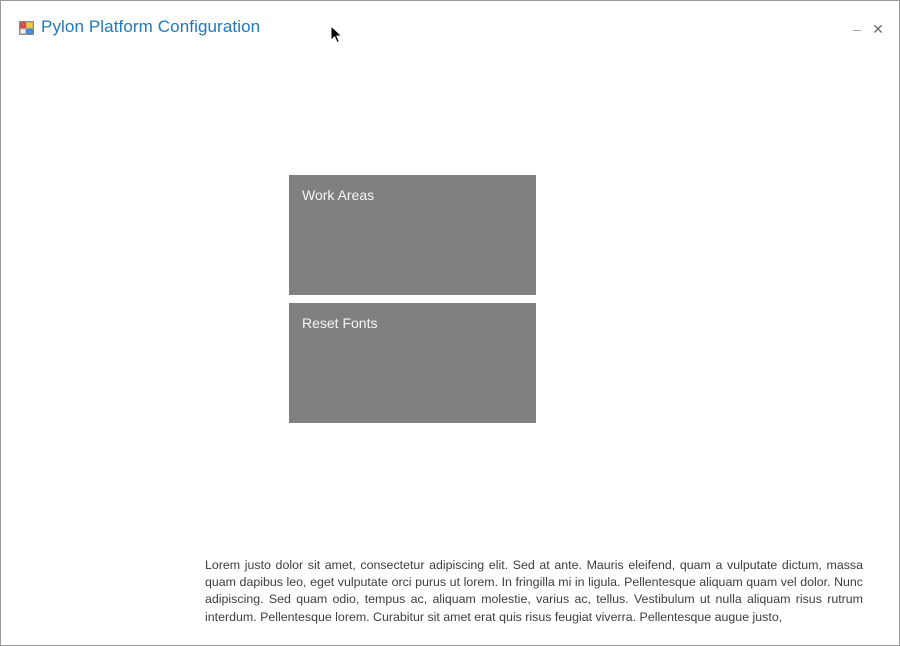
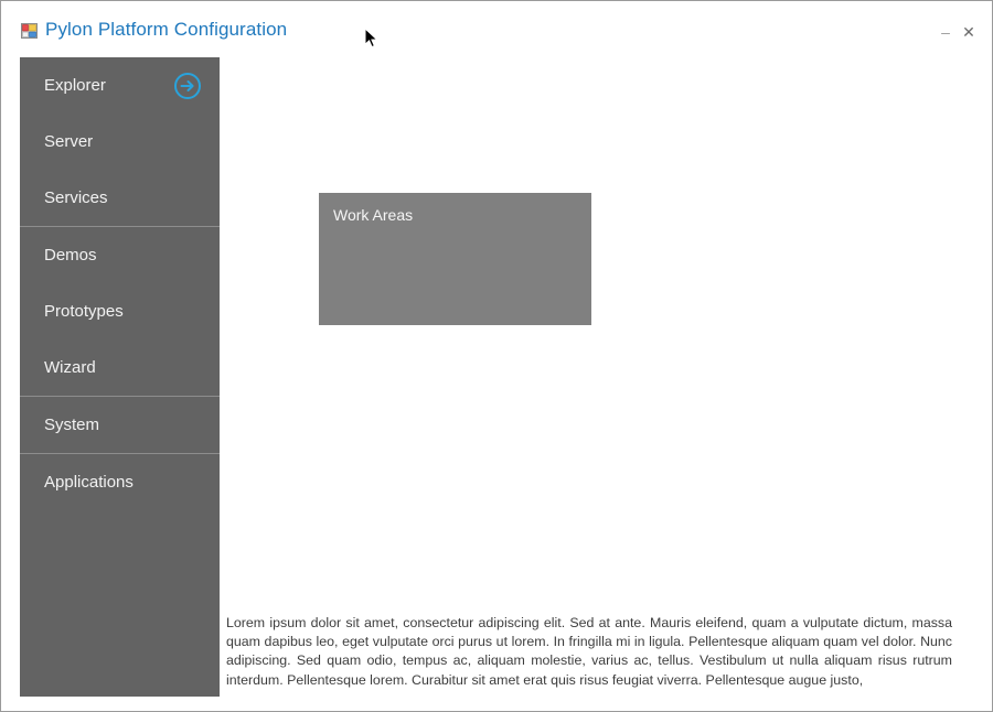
  Pylon Platform Configuration
  –
  ✕
+ Explorer
+ Server
+ Services
+ Demos
+ Prototypes
+ Wizard
+ System
+ Applications
  Work Areas
- Reset Fonts
- Lorem justo dolor sit amet, consectetur adipiscing elit. Sed at ante. Mauris eleifend, quam a vulputate dictum, massa quam dapibus leo, eget vulputate orci purus ut lorem. In fringilla mi in ligula. Pellentesque aliquam quam vel dolor. Nunc adipiscing. Sed quam odio, tempus ac, aliquam molestie, varius ac, tellus. Vestibulum ut nulla aliquam risus rutrum interdum. Pellentesque lorem. Curabitur sit amet erat quis risus feugiat viverra. Pellentesque augue justo,
+ Lorem ipsum dolor sit amet, consectetur adipiscing elit. Sed at ante. Mauris eleifend, quam a vulputate dictum, massa quam dapibus leo, eget vulputate orci purus ut lorem. In fringilla mi in ligula. Pellentesque aliquam quam vel dolor. Nunc adipiscing. Sed quam odio, tempus ac, aliquam molestie, varius ac, tellus. Vestibulum ut nulla aliquam risus rutrum interdum. Pellentesque lorem. Curabitur sit amet erat quis risus feugiat viverra. Pellentesque augue justo,
